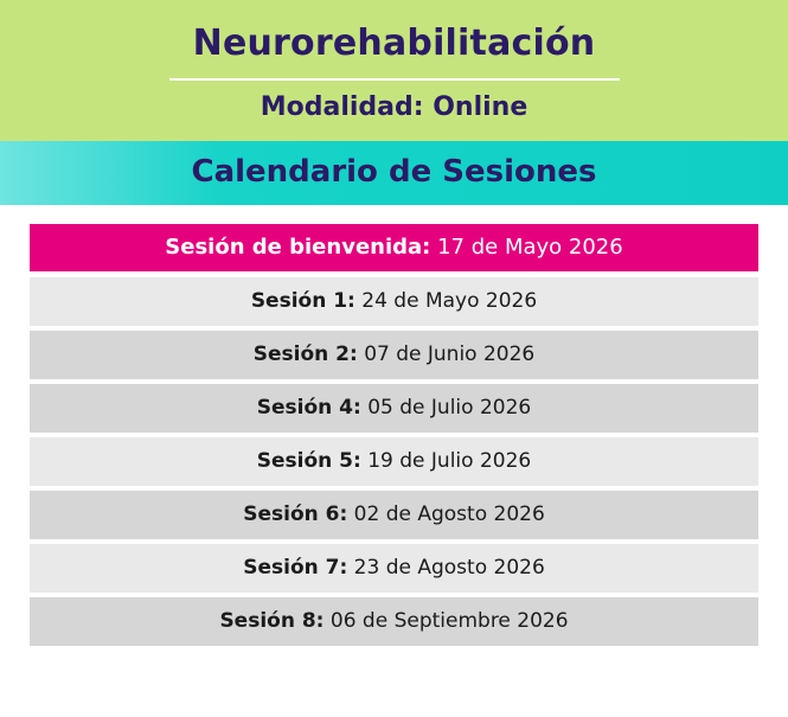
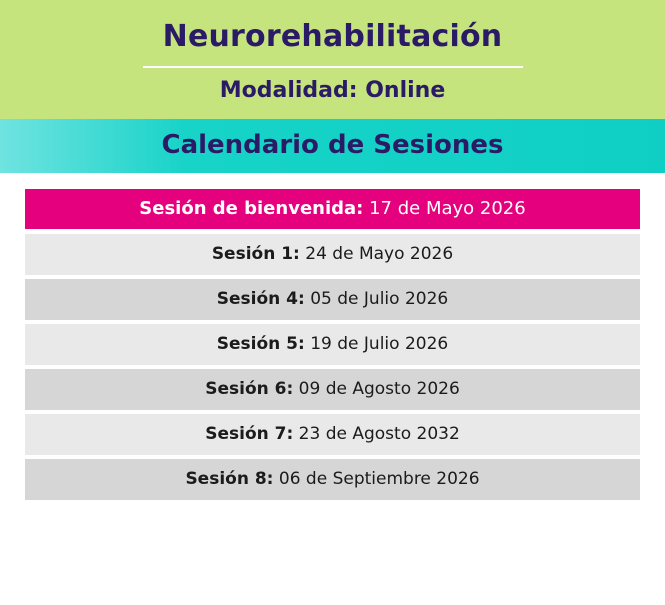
  Neurorehabilitación
  Modalidad: Online
  Calendario de Sesiones
  Sesión de bienvenida: 17 de Mayo 2026
  Sesión 1: 24 de Mayo 2026
- Sesión 2: 07 de Junio 2026
  Sesión 4: 05 de Julio 2026
  Sesión 5: 19 de Julio 2026
- Sesión 6: 02 de Agosto 2026
+ Sesión 6: 09 de Agosto 2026
- Sesión 7: 23 de Agosto 2026
+ Sesión 7: 23 de Agosto 2032
  Sesión 8: 06 de Septiembre 2026
